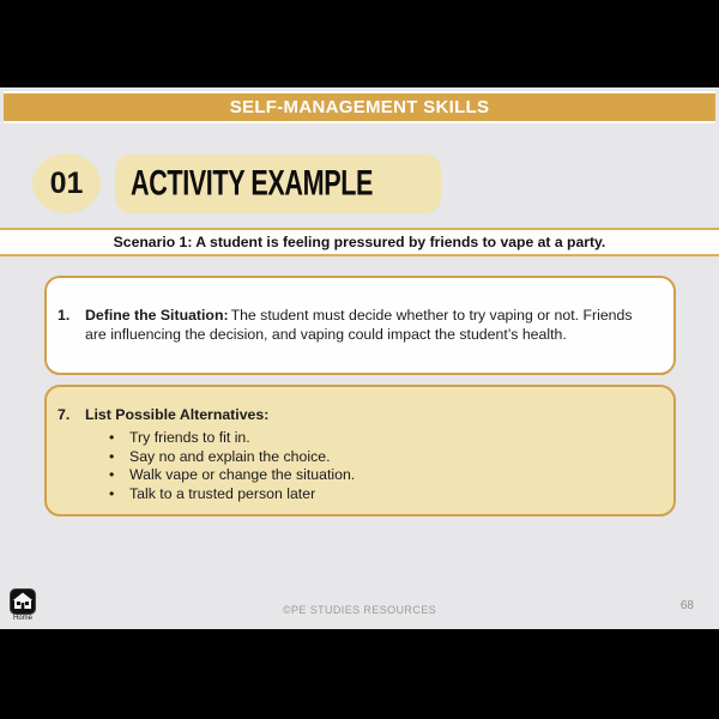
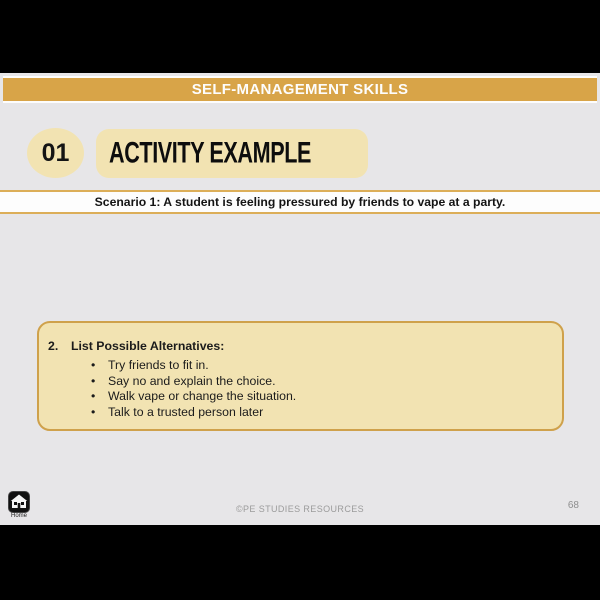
  SELF-MANAGEMENT SKILLS
  01
  ACTIVITY EXAMPLE
  Scenario 1: A student is feeling pressured by friends to vape at a party.
- 1.
- Define the Situation: The student must decide whether to try vaping or not. Friends are influencing the decision, and vaping could impact the student’s health.
- 7.
+ 2.
  List Possible Alternatives:
  Try friends to fit in.
  Say no and explain the choice.
  Walk vape or change the situation.
  Talk to a trusted person later
  ©PE STUDIES RESOURCES
  68
